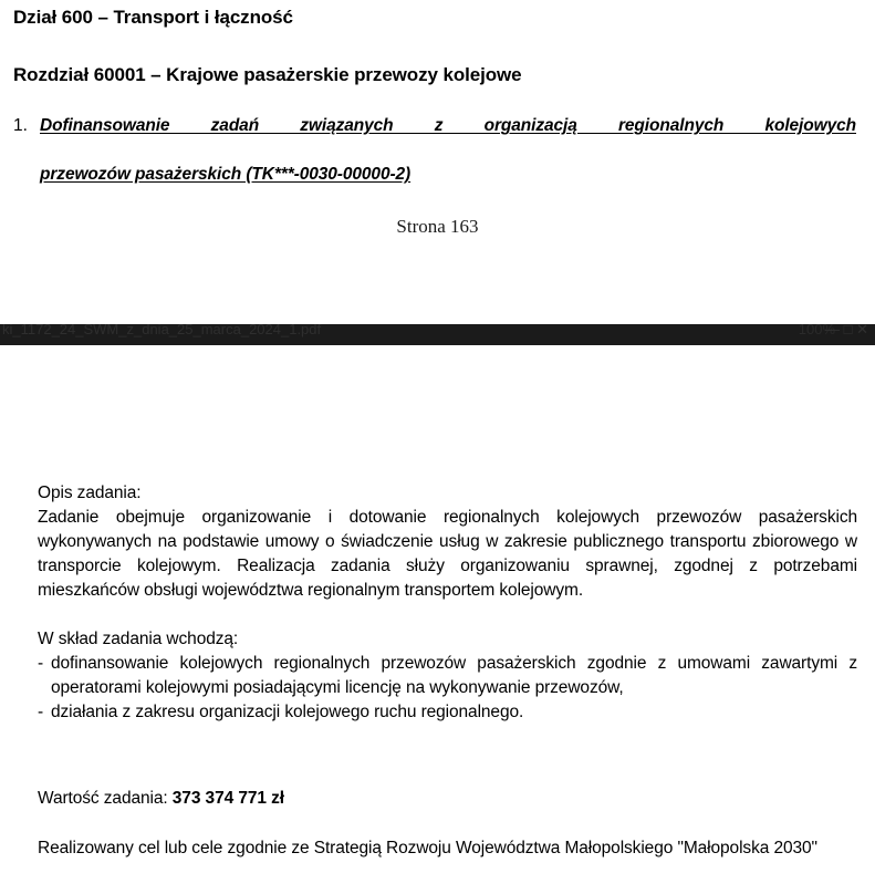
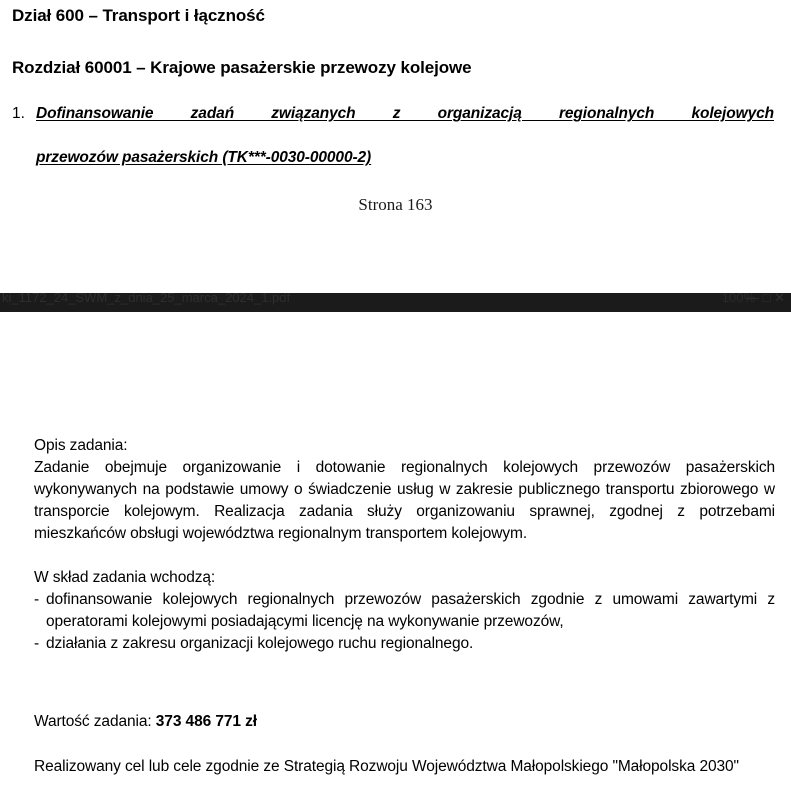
  Dział 600 – Transport i łączność
  Rozdział 60001 – Krajowe pasażerskie przewozy kolejowe
  1.
  Dofinansowanie zadań związanych z organizacją regionalnych kolejowychprzewozów pasażerskich (TK***-0030-00000-2)
  Strona 163
  ki_1172_24_SWM_z_dnia_25_marca_2024_1.pdf
  100%
  — □ ✕
  Opis zadania:
  Zadanie obejmuje organizowanie i dotowanie regionalnych kolejowych przewozów pasażerskich wykonywanych na podstawie umowy o świadczenie usług w zakresie publicznego transportu zbiorowego w transporcie kolejowym. Realizacja zadania służy organizowaniu sprawnej, zgodnej z potrzebami mieszkańców obsługi województwa regionalnym transportem kolejowym.
  W skład zadania wchodzą:
  -
  dofinansowanie kolejowych regionalnych przewozów pasażerskich zgodnie z umowami zawartymi z operatorami kolejowymi posiadającymi licencję na wykonywanie przewozów,
  -
  działania z zakresu organizacji kolejowego ruchu regionalnego.
- Wartość zadania: 373 374 771 zł
+ Wartość zadania: 373 486 771 zł
  Realizowany cel lub cele zgodnie ze Strategią Rozwoju Województwa Małopolskiego "Małopolska 2030"
